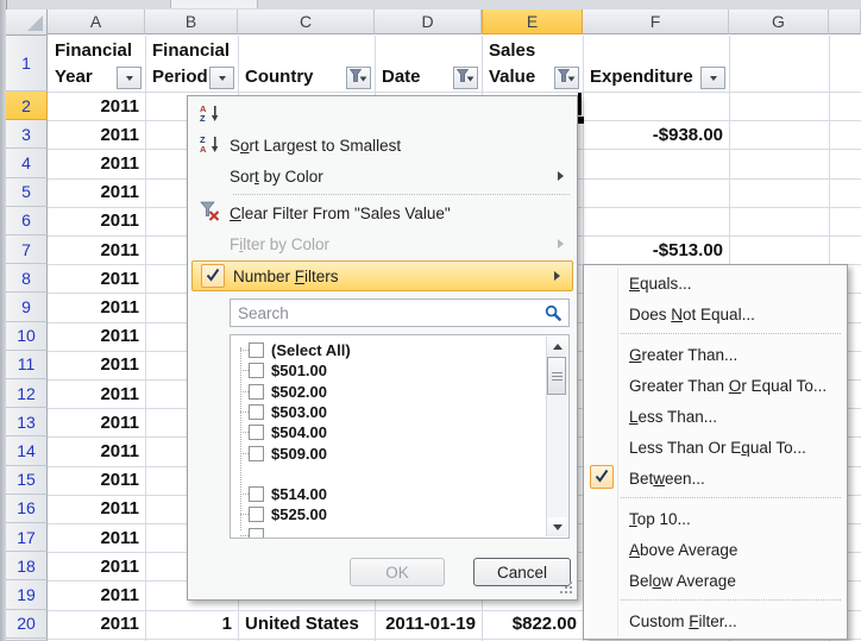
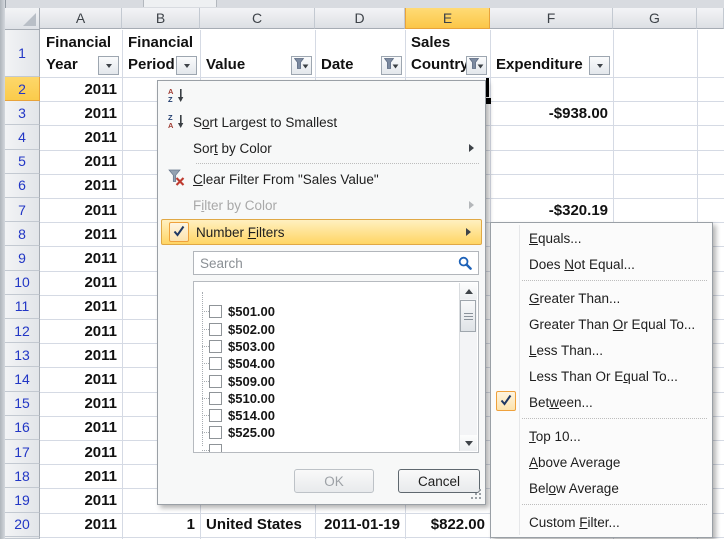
  A
  B
  C
  D
  E
  F
  G
  1
  2
  3
  4
  5
  6
  7
  8
  9
  10
  11
  12
  13
  14
  15
  16
  17
  18
  19
  20
  Financial
  Year
  Financial
  Period
- Country
+ Value
  Date
  Sales
- Value
+ Country
  Expenditure
  2011
  2011
  2011
  2011
  2011
  2011
  2011
  2011
  2011
  2011
  2011
  2011
  2011
  2011
  2011
  2011
  2011
  2011
  2011
  -$938.00
- -$513.00
+ -$320.19
  1
  United States
  2011-01-19
  $822.00
  A
  Z
  Z
  A
  Sort Largest to Smallest
  Sort by Color
  Clear Filter From "Sales Value"
  Filter by Color
  Number Filters
  Search
- (Select All)
  $501.00
  $502.00
  $503.00
  $504.00
  $509.00
+ $510.00
  $514.00
  $525.00
  OK
  Cancel
  Equals...
  Does Not Equal...
  Greater Than...
  Greater Than Or Equal To...
  Less Than...
  Less Than Or Equal To...
  Between...
  Top 10...
  Above Average
  Below Average
  Custom Filter...
